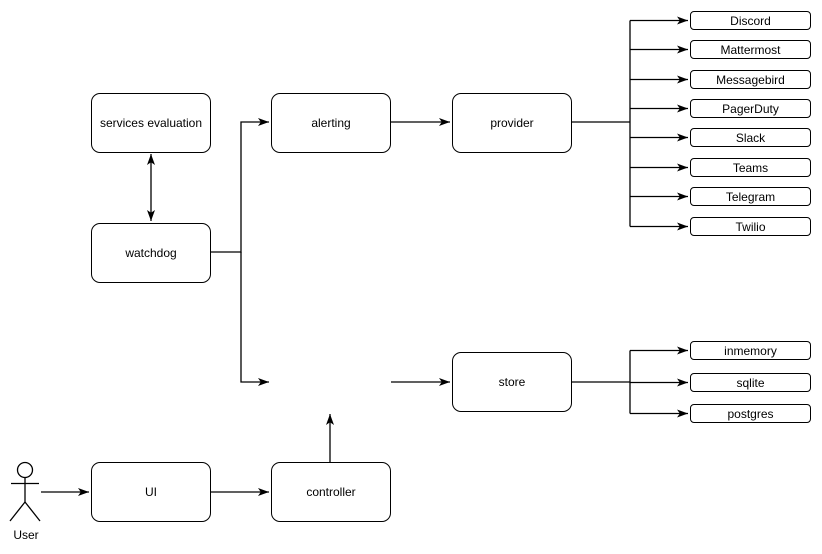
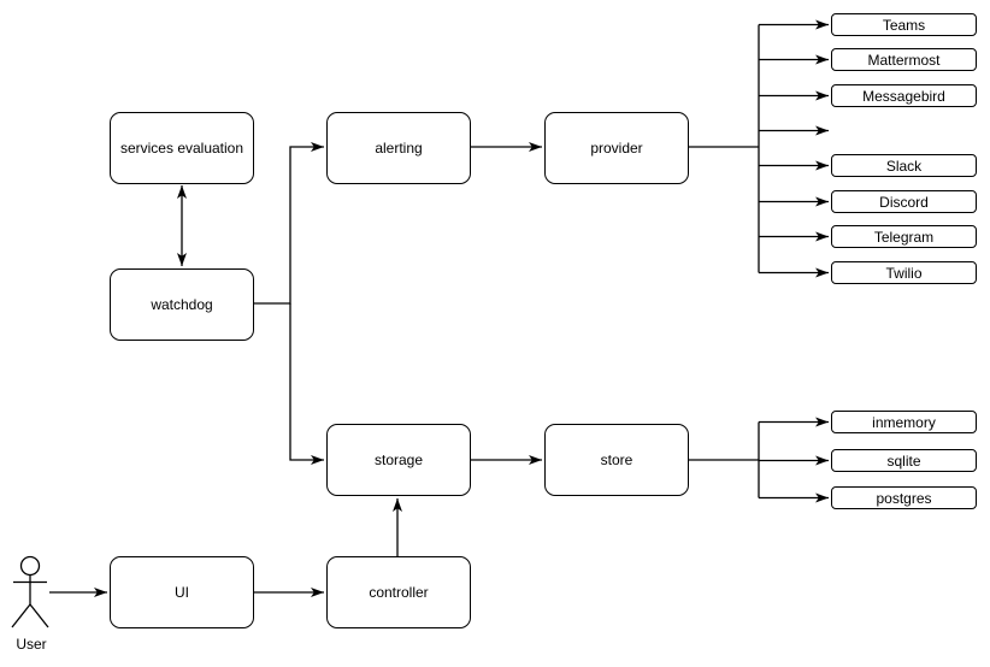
  services evaluation
  watchdog
  alerting
  provider
+ storage
  store
  UI
  controller
- Discord
+ Teams
  Mattermost
  Messagebird
- PagerDuty
  Slack
- Teams
+ Discord
  Telegram
  Twilio
  inmemory
  sqlite
  postgres
  User
